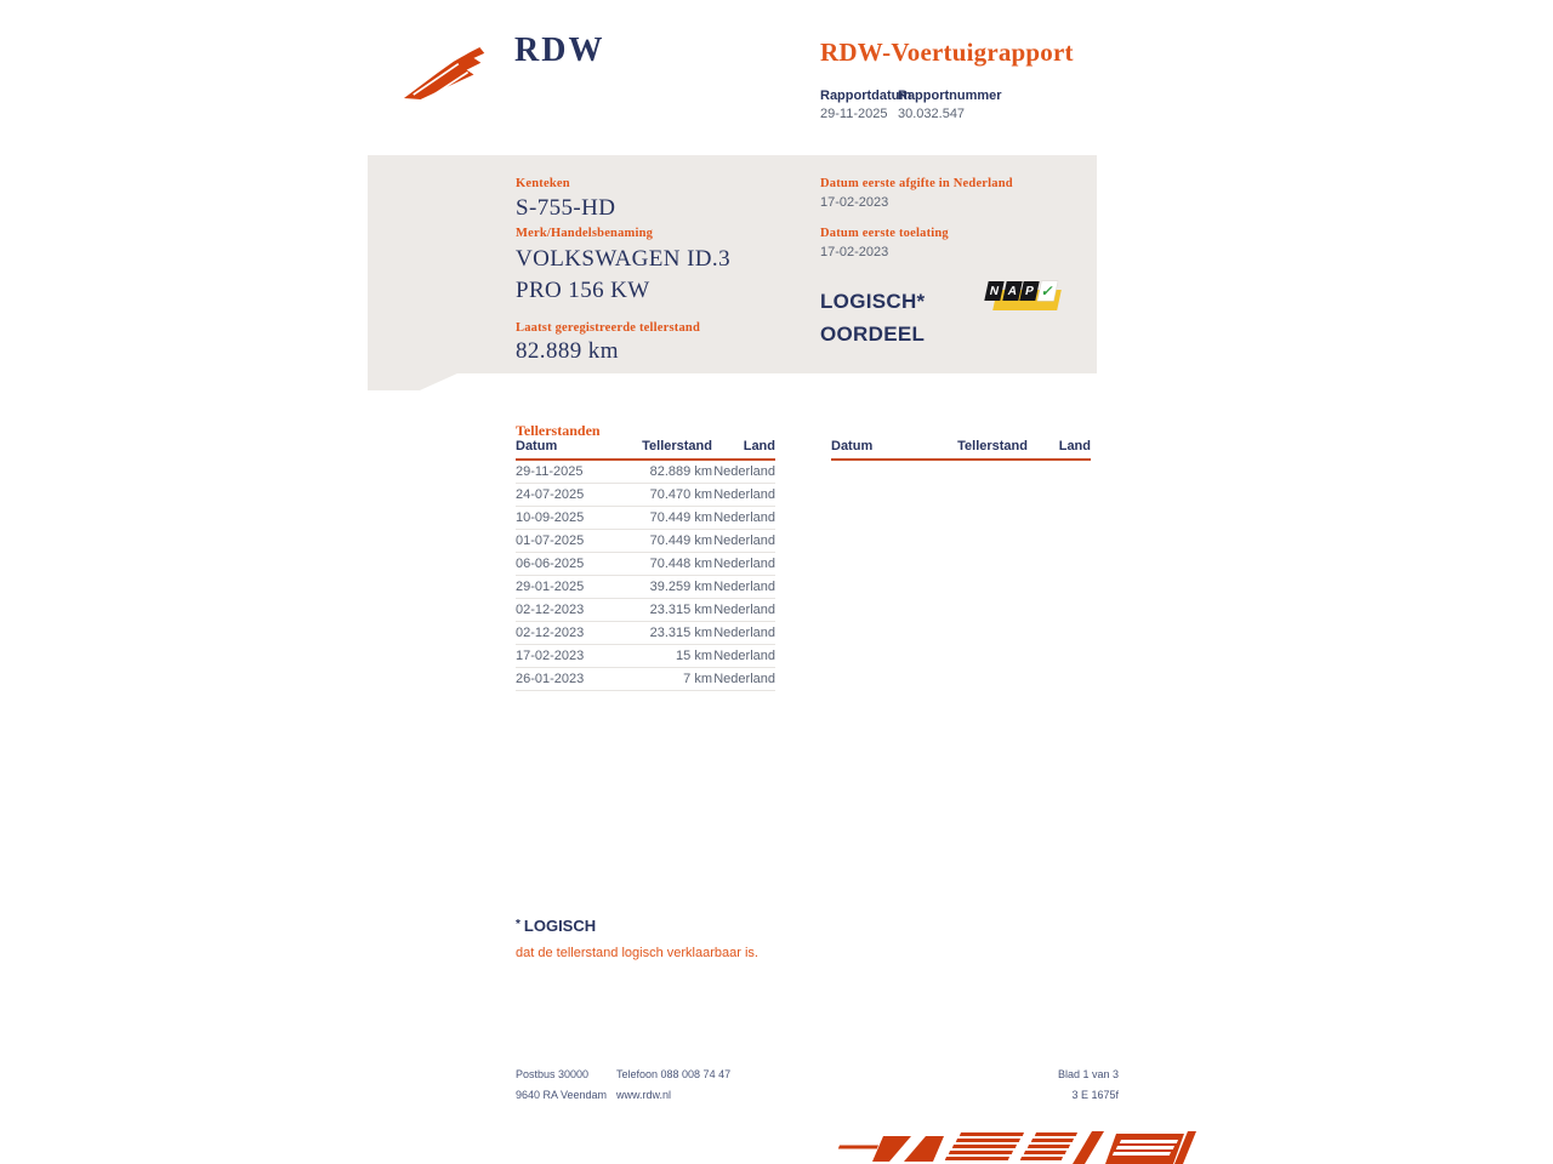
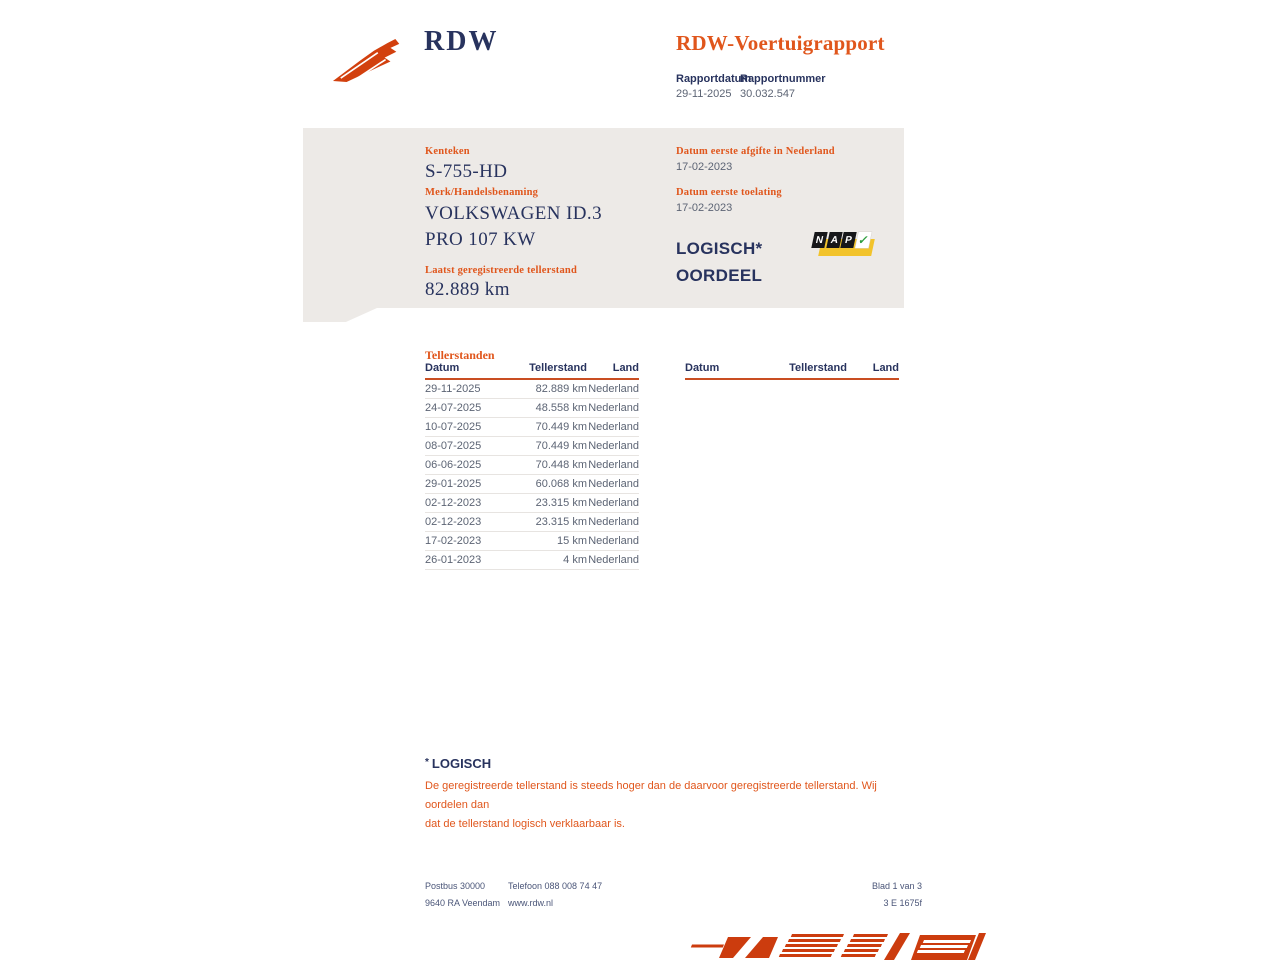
  RDW
  RDW-Voertuigrapport
  Rapportdatum
  Rapportnummer
  29-11-2025
  30.032.547
  Kenteken
  S-755-HD
  Merk/Handelsbenaming
  VOLKSWAGEN ID.3
- PRO 156 KW
+ PRO 107 KW
  Laatst geregistreerde tellerstand
  82.889 km
  Datum eerste afgifte in Nederland
  17-02-2023
  Datum eerste toelating
  17-02-2023
  LOGISCH*
  OORDEEL
  Tellerstanden
  Datum
  Tellerstand
  Land
  29-11-2025
  82.889 km
  Nederland
  24-07-2025
- 70.470 km
+ 48.558 km
  Nederland
- 10-09-2025
+ 10-07-2025
  70.449 km
  Nederland
- 01-07-2025
+ 08-07-2025
  70.449 km
  Nederland
  06-06-2025
  70.448 km
  Nederland
  29-01-2025
- 39.259 km
+ 60.068 km
  Nederland
  02-12-2023
  23.315 km
  Nederland
  02-12-2023
  23.315 km
  Nederland
  17-02-2023
  15 km
  Nederland
  26-01-2023
- 7 km
+ 4 km
  Nederland
  Datum
  Tellerstand
  Land
  * LOGISCH
+ De geregistreerde tellerstand is steeds hoger dan de daarvoor geregistreerde tellerstand. Wij oordelen dan
  dat de tellerstand logisch verklaarbaar is.
  Postbus 30000
  9640 RA Veendam
  Telefoon 088 008 74 47
  www.rdw.nl
  Blad 1 van 3
  3 E 1675f
